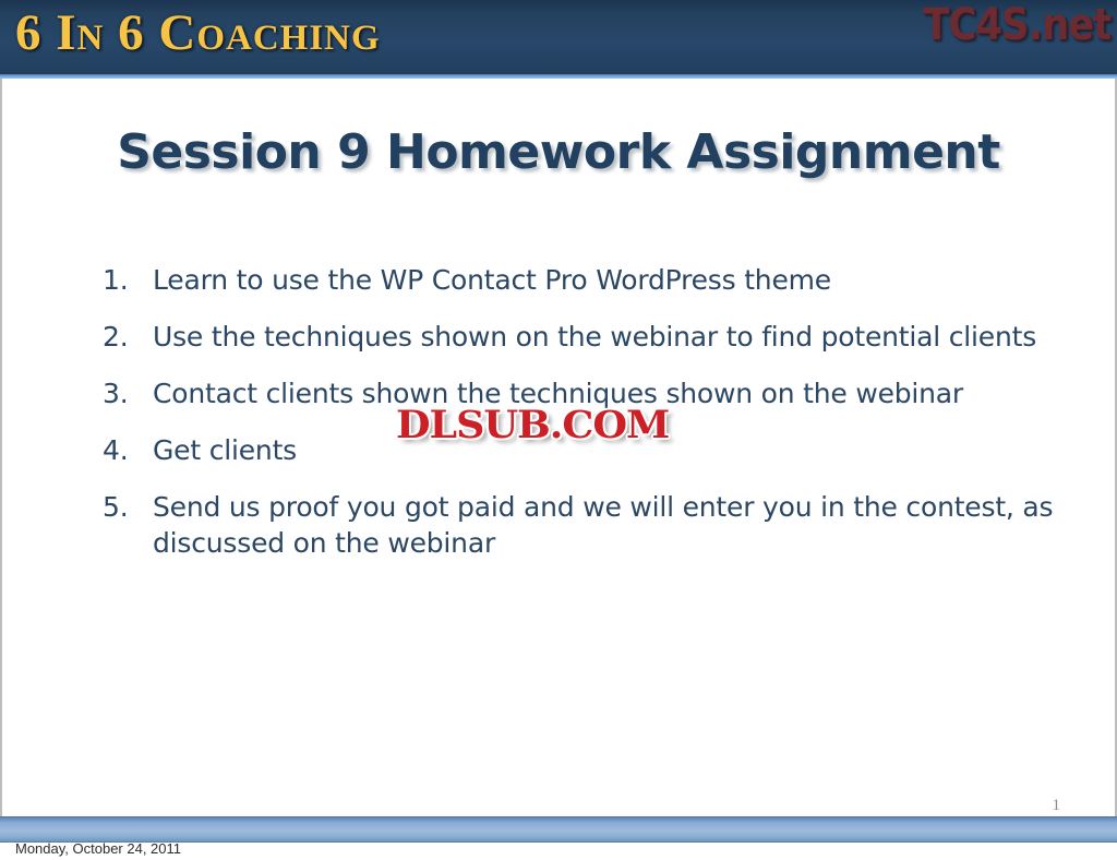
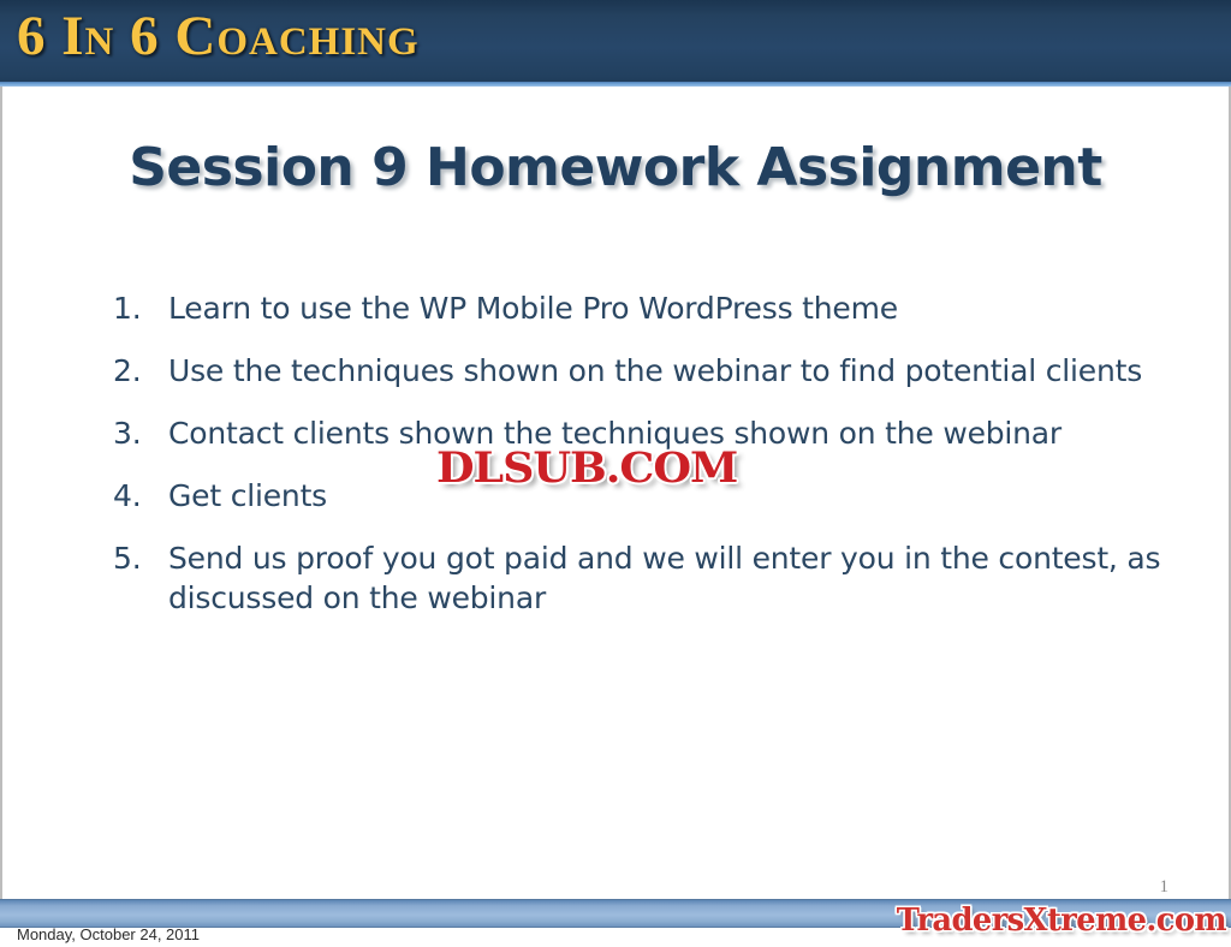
  6 In 6 Coaching
- TC4S.net
  Session 9 Homework Assignment
  1.
- Learn to use the WP Contact Pro WordPress theme
+ Learn to use the WP Mobile Pro WordPress theme
  2.
  Use the techniques shown on the webinar to find potential clients
  3.
  Contact clients shown the techniques shown on the webinar
  4.
  Get clients
  5.
  Send us proof you got paid and we will enter you in the contest, as discussed on the webinar
  DLSUB.COM
  1
+ TradersXtreme.com
  Monday, October 24, 2011
